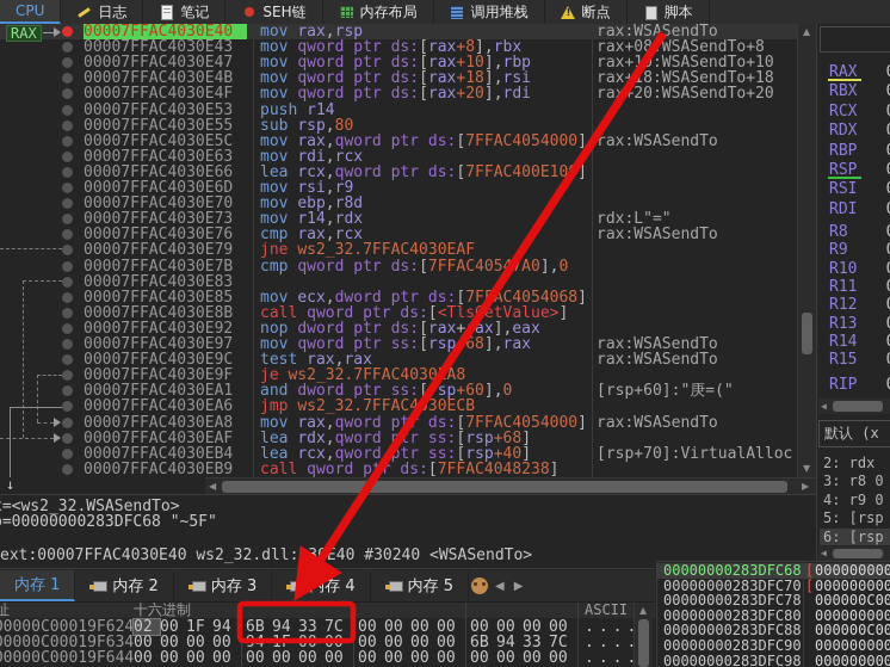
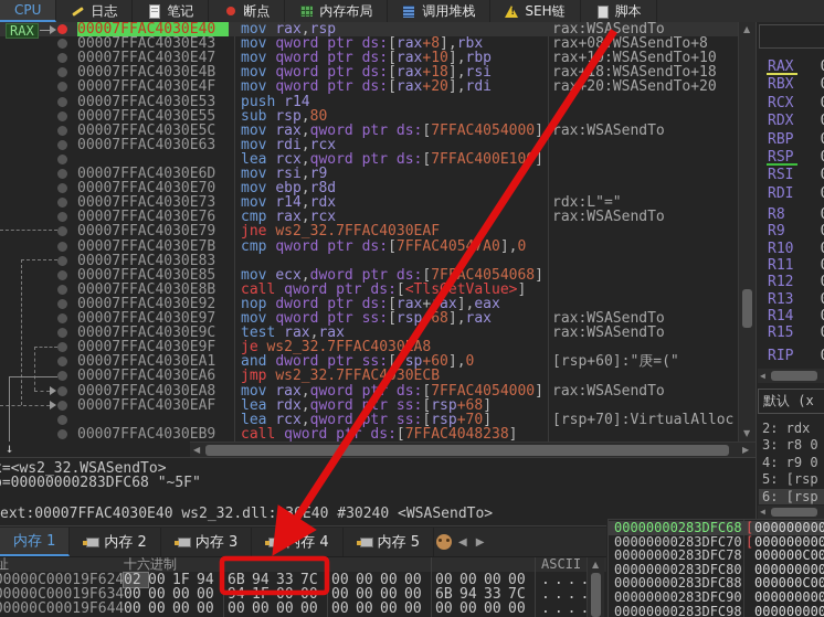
  CPU
  日志
  笔记
- SEH链
+ 断点
  内存布局
  调用堆栈
- 断点
+ SEH链
  脚本
  00007FFAC4030E40
  mov rax,rsp
  rax:WSASendTo
  00007FFAC4030E43
  mov qword ptr ds:[rax+8],rbx
  rax+08WSASendTo+8
  00007FFAC4030E47
  mov qword ptr ds:[rax+10],rbp
  rax+1:WSASendTo+10
  00007FFAC4030E4B
  mov qword ptr ds:[rax+18],rsi
  rax8:WSASendTo+18
  00007FFAC4030E4F
  mov qword ptr ds:[rax+20],rdi
  ra+20:WSASendTo+20
  00007FFAC4030E53
  push r14
  00007FFAC4030E55
  sub rsp,80
  00007FFAC4030E5C
  mov rax,qword ptr ds:[7FFAC4054000]
  rax:WSASendTo
  00007FFAC4030E63
  mov rdi,rcx
- 00007FFAC4030E66
  lea rcx,qword ptr ds:[7FFAC400E10 ]
  00007FFAC4030E6D
  mov rsi,r9
  00007FFAC4030E70
  mov ebp,r8d
  00007FFAC4030E73
  mov r14,rdx
  rdx:L"="
  00007FFAC4030E76
  cmp rax,rcx
  rax:WSASendTo
  00007FFAC4030E79
  jne ws2_32.7FFAC4030EAF
  00007FFAC4030E7B
  cmp qword ptr ds:[7FFAC4057A0],0
  00007FFAC4030E83
  00007FFAC4030E85
  mov ecx,dword ptr ds:[7FAC4054068]
  00007FFAC4030E8B
  call qword ptr ds:[<TlsetValue>]
  00007FFAC4030E92
  nop dword ptr ds:[rax+ ax],eax
  00007FFAC4030E97
  mov qword ptr ss:[rsp 68],rax
  rax:WSASendTo
  00007FFAC4030E9C
  test rax,rax
  rax:WSASendTo
  00007FFAC4030E9F
  je ws2_32.7FFAC4030A8
  00007FFAC4030EA1
  and dword ptr ss:[ sp+60],0
  [rsp+60]:"庚=("
  00007FFAC4030EA6
  jmp ws2_32.7FFAC430ECB
  00007FFAC4030EA8
  mov rax,qword pt ds:[7FFAC4054000]
  rax:WSASendTo
  00007FFAC4030EAF
  lea rdx,qwordr ss:[rsp+68]
- 00007FFAC4030EB4
- lea rcx,qword ptr ss:[rsp+40]
+ lea rcx,qword ptr ss:[rsp+70]
  [rsp+70]:VirtualAlloc
  00007FFAC4030EB9
  call qword pr ds:[7FFAC4048238]
  RAX
  ▲
  ▼
  ◀
  ▶
  ↓
  =<ws2_32.WSASendTo>
  =00000000283DFC68 "~5F"
  ext:00007FFAC4030E40 ws2_32.dll:$3E40 #30240 <WSASendTo>
  RAX
  RBX
  RCX
  RDX
  RBP
  RSP
  RSI
  RDI
  R10
  R11
  R12
  R13
  R14
  R15
  RIP
  ◀
  默认 (x
  2: rdx
  3: r8 0
  4: r9 0
  5: [rsp
  6: [rsp
  ◀
  内存 1
  内存 2
  内存 3
  内存 4
  内存 5
  ◀
  ▶
  十六进制
  ASCII
  0000C00019F624
  02 00 1F 94
  6B 94 33 7C
  00 00 00 00
  00 00 00 00
  ...
  0000C00019F634
  00 00 00 00
  00 00 00 00
  6B 94 33 7C
  ...
  0000C00019F644
  00 00 00 00
  00 00 00 00
  00 00 00 00
  00 00 00 00
  ...
  ▲
  00000000283DFC68
  [
  000000000
  00000000283DFC70
  [
  000000000
  00000000283DFC78
  000000C00
  00000000283DFC80
  000000000
  00000000283DFC88
  000000C00
  00000000283DFC90
  000000000
  00000000283DFC98
  000000000
